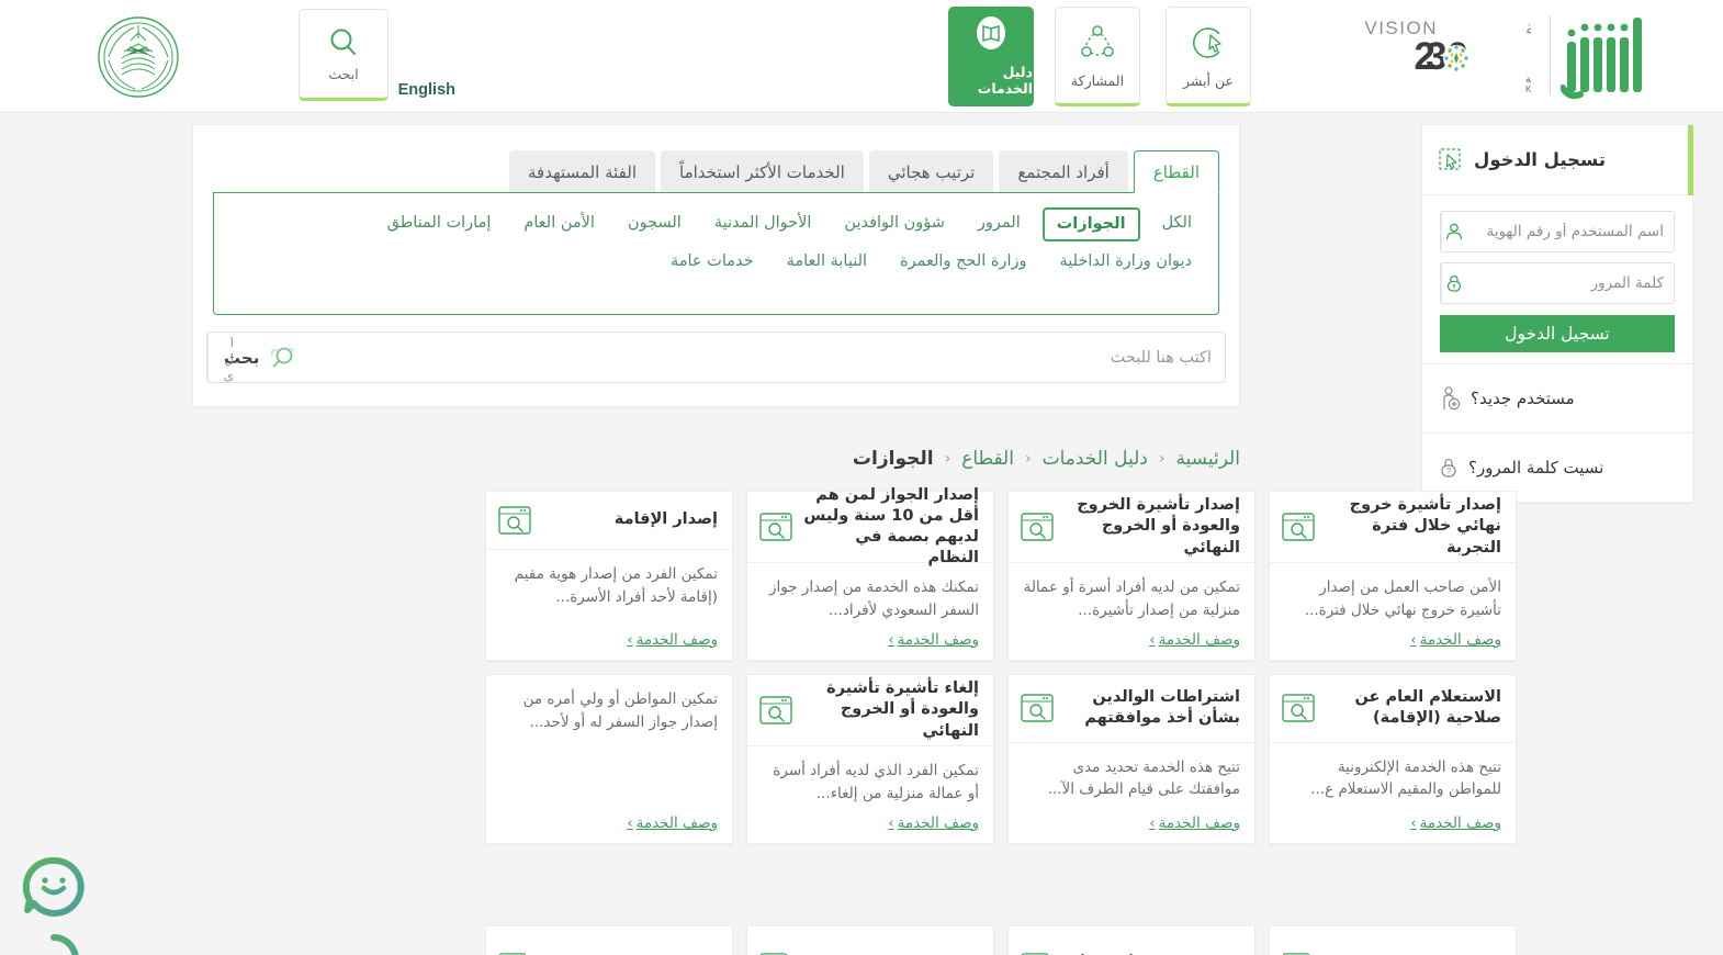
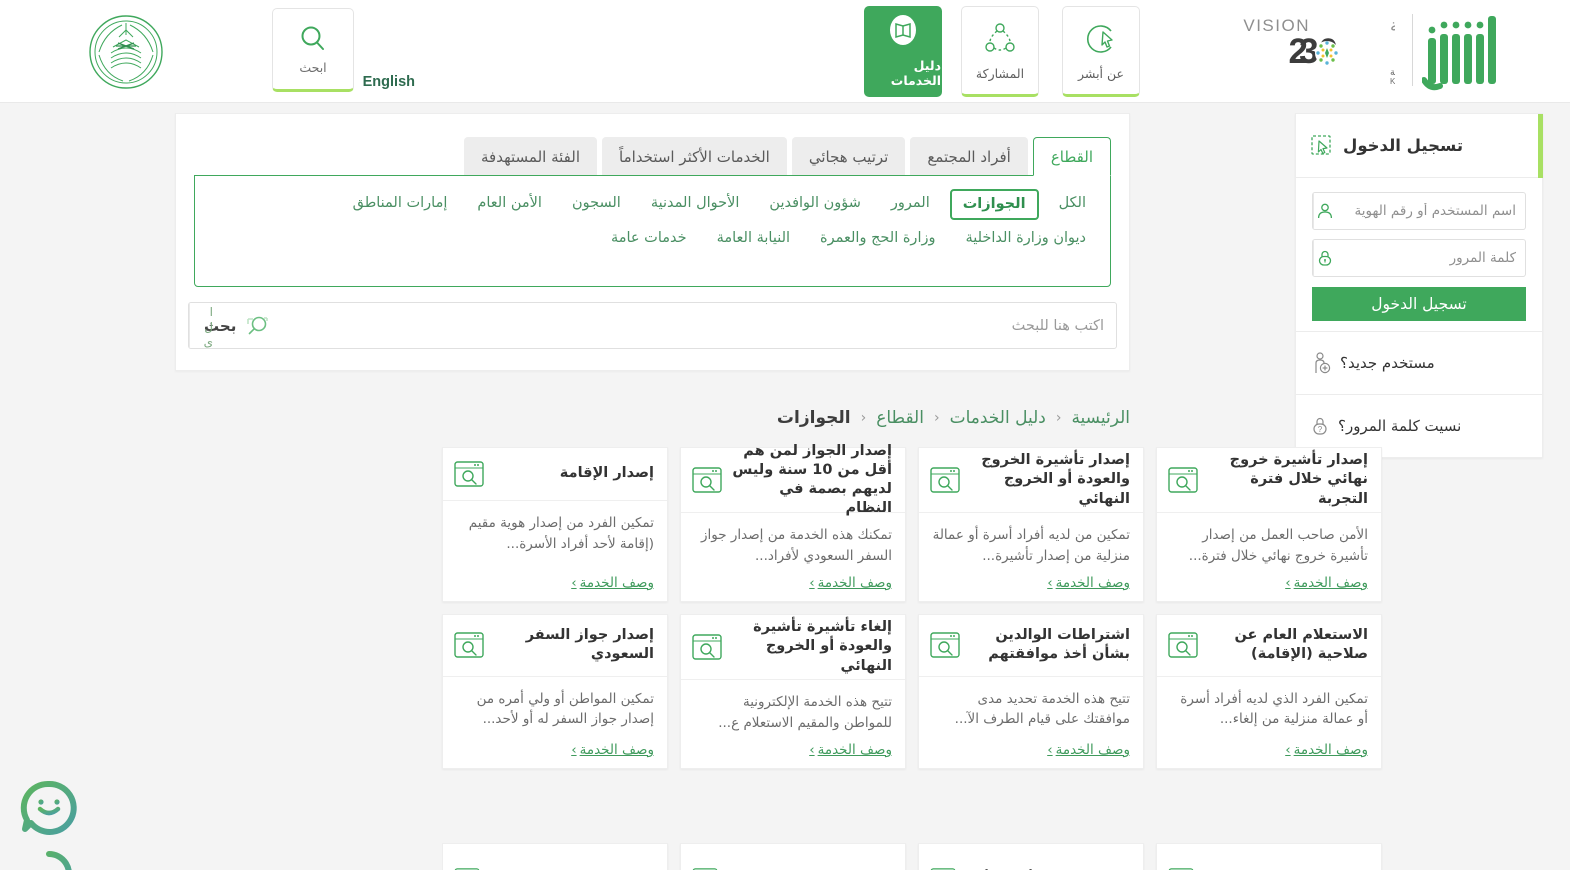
  ابحث
  English
  دليل الخدمات
  المشاركة
  عن أبشر
  VISION
  2
  تسجيل الدخول
  تسجيل الدخول
  مستخدم جديد؟
  نسيت كلمة المرور؟
  ?
  القطاع
  أفراد المجتمع
  ترتيب هجائي
  الخدمات الأكثر استخداماً
  الفئة المستهدفة
  الكل
  الجوازات
  المرور
  شؤون الوافدين
  الأحوال المدنية
  السجون
  الأمن العام
  إمارات المناطق
  ديوان وزارة الداخلية
  وزارة الحج والعمرة
  النيابة العامة
  خدمات عامة
  ا
  ل
  ى
  بحث
  الرئيسية
  ‹
  دليل الخدمات
  ‹
  القطاع
  ‹
  الجوازات
  إصدار الإقامة
  تمكين الفرد من إصدار هوية مقيم (إقامة لأحد أفراد الأسرة...
  وصف الخدمة›
  إصدار الجواز لمن هم أقل من 10 سنة وليس لديهم بصمة في النظام
  تمكنك هذه الخدمة من إصدار جواز السفر السعودي لأفراد...
  وصف الخدمة›
  إصدار تأشيرة الخروج والعودة أو الخروج النهائي
  تمكين من لديه أفراد أسرة أو عمالة منزلية من إصدار تأشيرة...
  وصف الخدمة›
  إصدار تأشيرة خروج نهائي خلال فترة التجربة
  الأمن صاحب العمل من إصدار تأشيرة خروج نهائي خلال فترة...
  وصف الخدمة›
+ إصدار جواز السفر السعودي
  تمكين المواطن أو ولي أمره من إصدار جواز السفر له أو لأحد...
  وصف الخدمة›
  إلغاء تأشيرة تأشيرة والعودة أو الخروج النهائي
- تمكين الفرد الذي لديه أفراد أسرة أو عمالة منزلية من إلغاء...
+ تتيح هذه الخدمة الإلكترونية للمواطن والمقيم الاستعلام ع...
  وصف الخدمة›
  اشتراطات الوالدين بشأن أخذ موافقتهم
  تتيح هذه الخدمة تحديد مدى موافقتك على قيام الطرف الآ...
  وصف الخدمة›
  الاستعلام العام عن صلاحية (الإقامة)
- تتيح هذه الخدمة الإلكترونية للمواطن والمقيم الاستعلام ع...
+ تمكين الفرد الذي لديه أفراد أسرة أو عمالة منزلية من إلغاء...
  وصف الخدمة›
